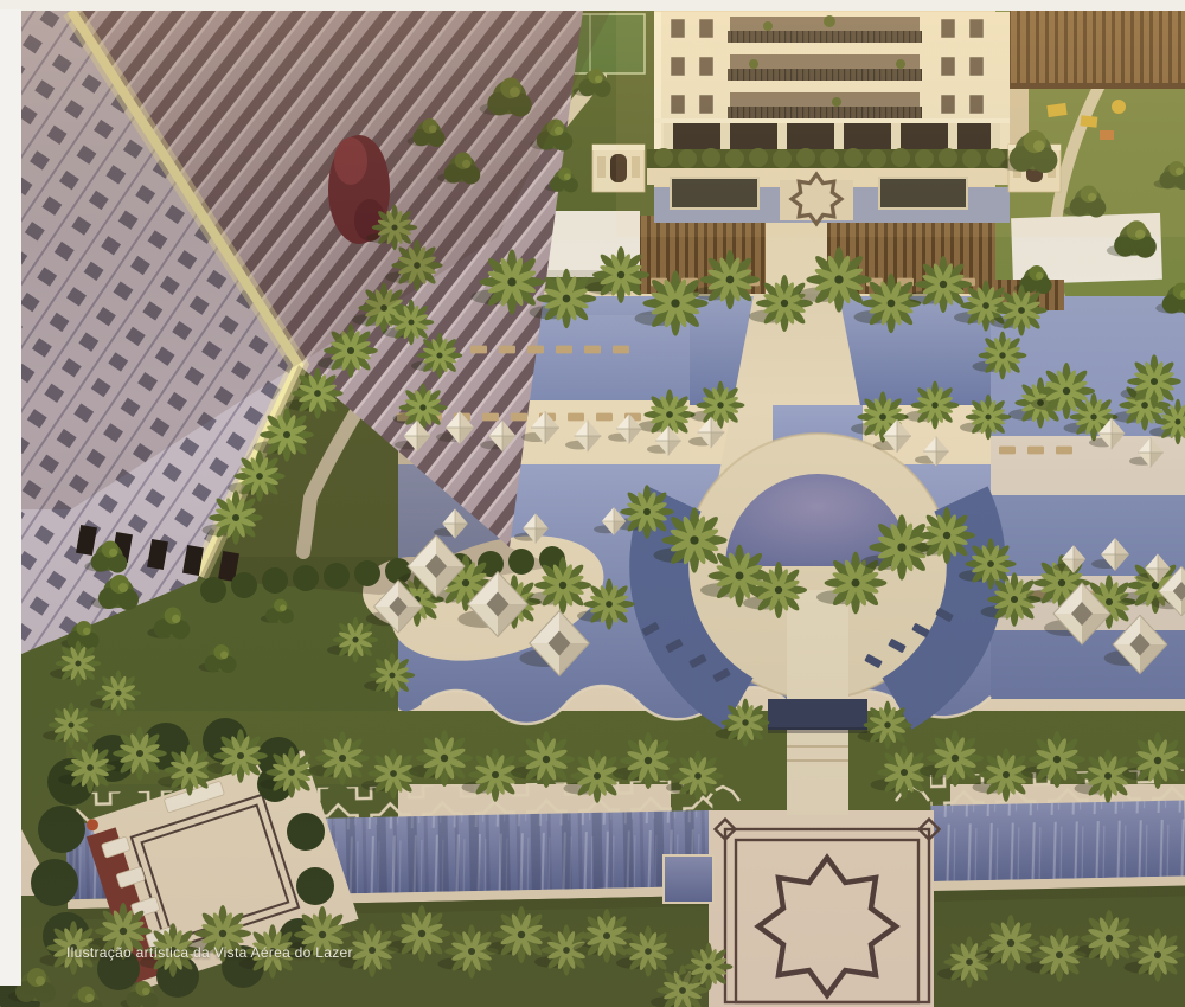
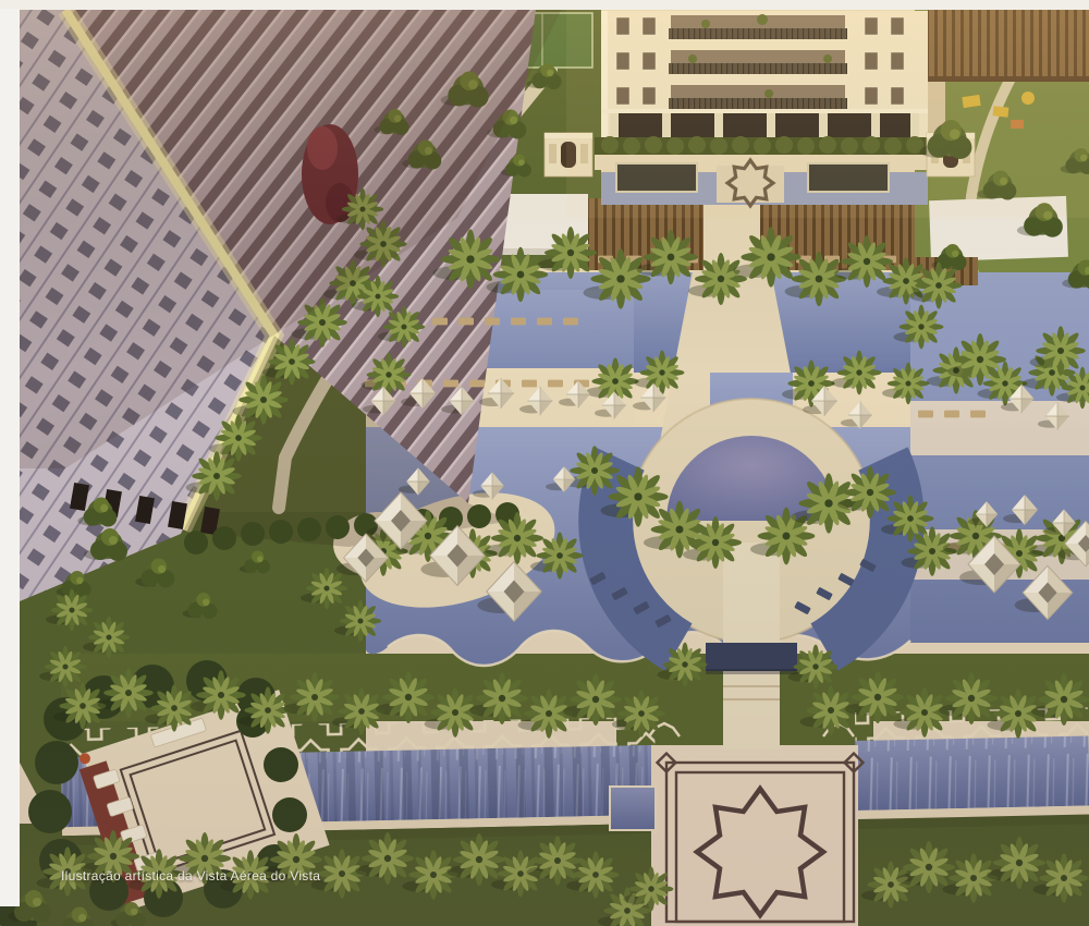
- Ilustração artística da Vista Aérea do Lazer
+ Ilustração artística da Vista Aérea do Vista
